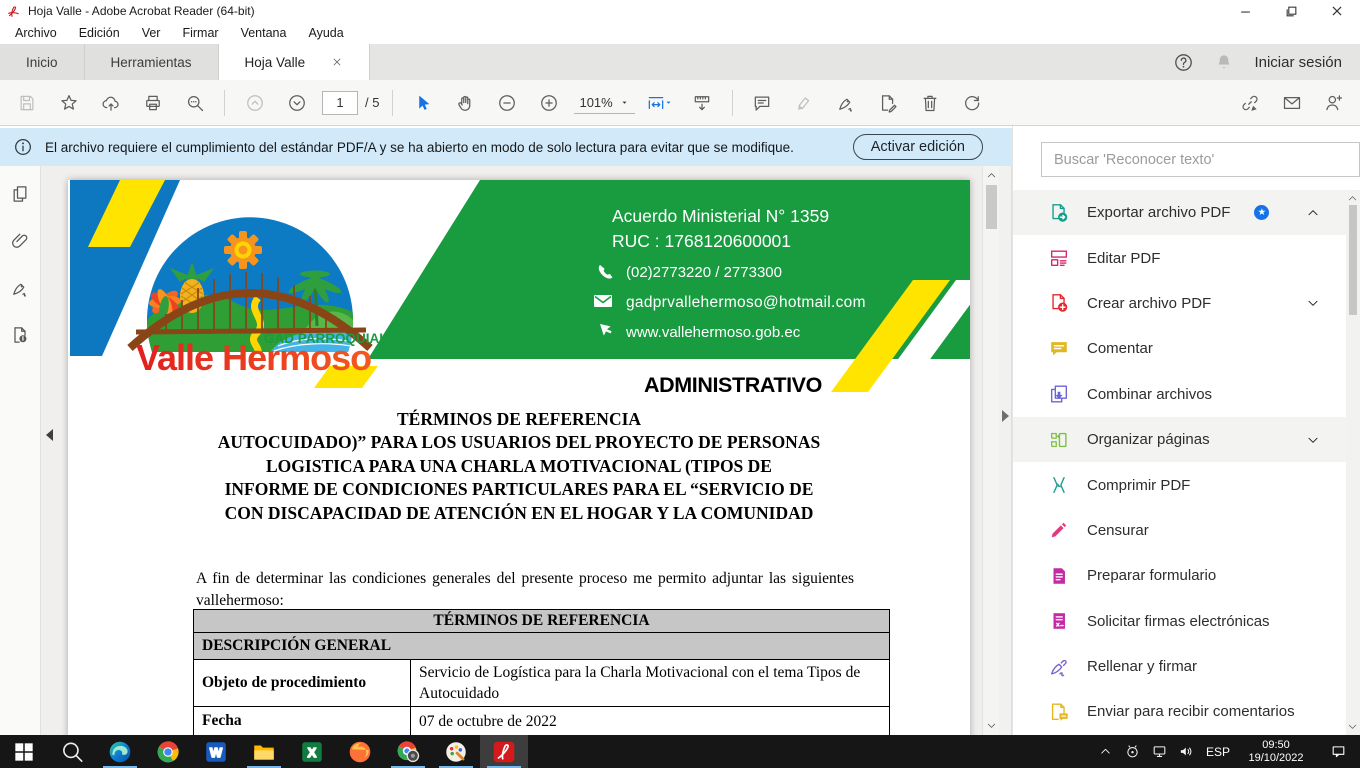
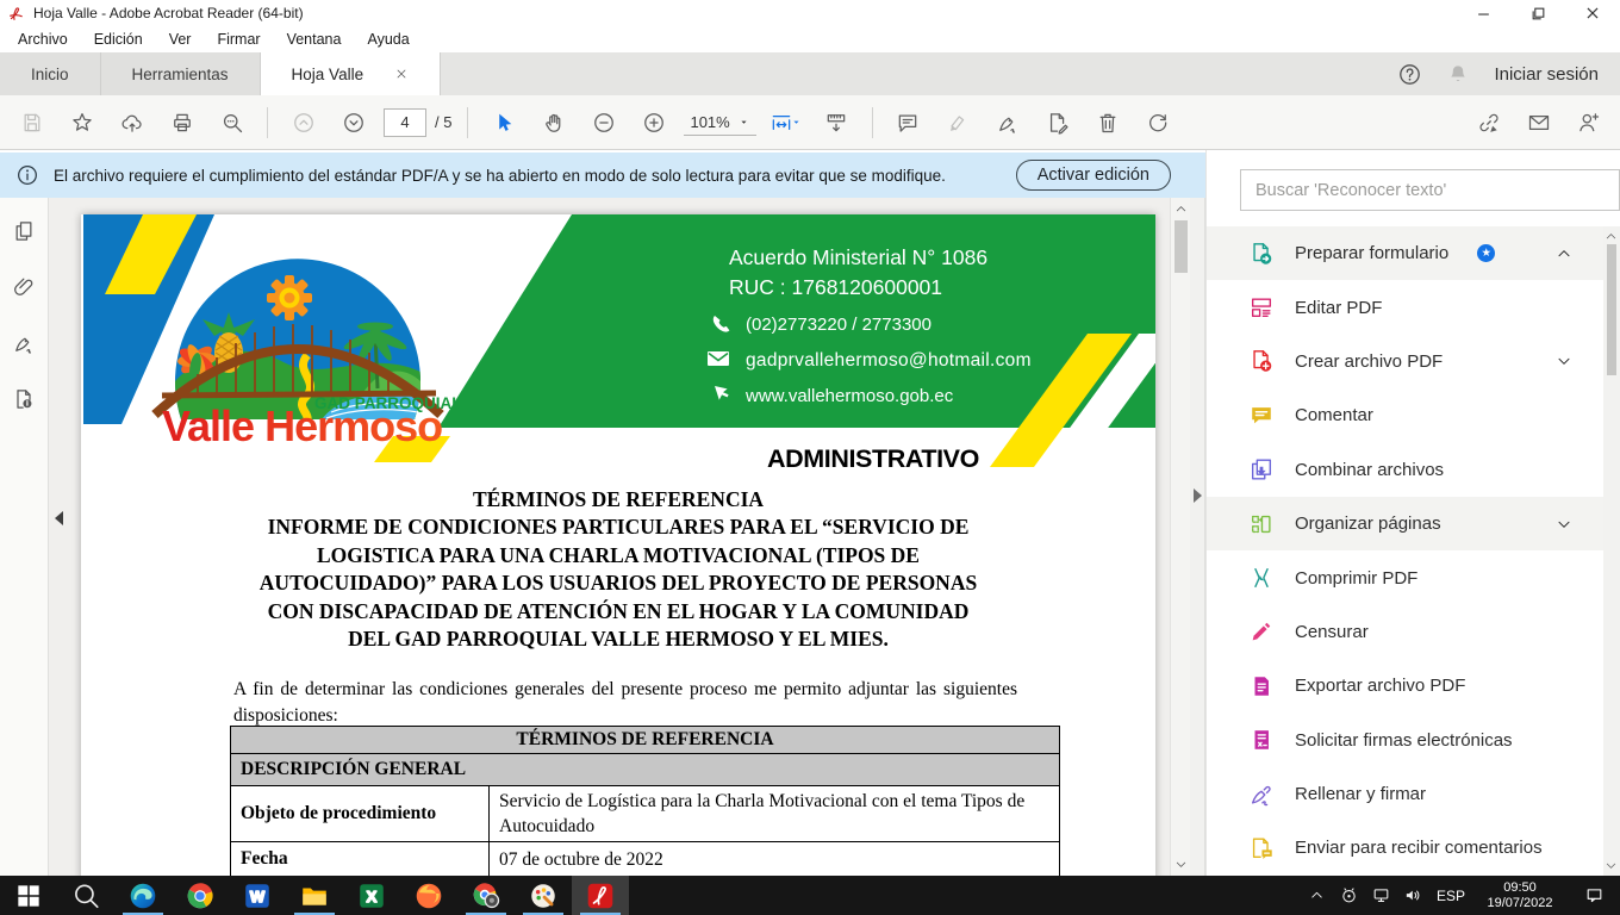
  Hoja Valle - Adobe Acrobat Reader (64-bit)
  Archivo
  Edición
  Ver
  Firmar
  Ventana
  Ayuda
  Inicio
  Herramientas
  Hoja Valle
  Iniciar sesión
- 1
+ 4
  / 5
  101%
  El archivo requiere el cumplimiento del estándar PDF/A y se ha abierto en modo de solo lectura para evitar que se modifique.
  Activar edición
  GAD PARROQUIAL
  Valle Hermoso
- Acuerdo Ministerial N° 1359
+ Acuerdo Ministerial N° 1086
  RUC : 1768120600001
  (02)2773220 / 2773300
  gadprvallehermoso@hotmail.com
  www.vallehermoso.gob.ec
  ADMINISTRATIVO
  TÉRMINOS DE REFERENCIA
- AUTOCUIDADO)” PARA LOS USUARIOS DEL PROYECTO DE PERSONAS
+ INFORME DE CONDICIONES PARTICULARES PARA EL “SERVICIO DE
  LOGISTICA PARA UNA CHARLA MOTIVACIONAL (TIPOS DE
- INFORME DE CONDICIONES PARTICULARES PARA EL “SERVICIO DE
+ AUTOCUIDADO)” PARA LOS USUARIOS DEL PROYECTO DE PERSONAS
  CON DISCAPACIDAD DE ATENCIÓN EN EL HOGAR Y LA COMUNIDAD
+ DEL GAD PARROQUIAL VALLE HERMOSO Y EL MIES.
- A fin de determinar las condiciones generales del presente proceso me permito adjuntar las siguientes vallehermoso:
+ A fin de determinar las condiciones generales del presente proceso me permito adjuntar las siguientes disposiciones:
  TÉRMINOS DE REFERENCIA
  DESCRIPCIÓN GENERAL
  Objeto de procedimiento	Servicio de Logística para la Charla Motivacional con el tema Tipos de Autocuidado
  Fecha	07 de octubre de 2022
  Buscar 'Reconocer texto'
- Exportar archivo PDF
+ Preparar formulario
  ★
  Editar PDF
  Crear archivo PDF
  Comentar
  Combinar archivos
  Organizar páginas
  Comprimir PDF
  Censurar
- Preparar formulario
+ Exportar archivo PDF
  Solicitar firmas electrónicas
  Rellenar y firmar
  Enviar para recibir comentarios
  W
  X
  ESP
  09:50
- 19/10/2022
+ 19/07/2022
